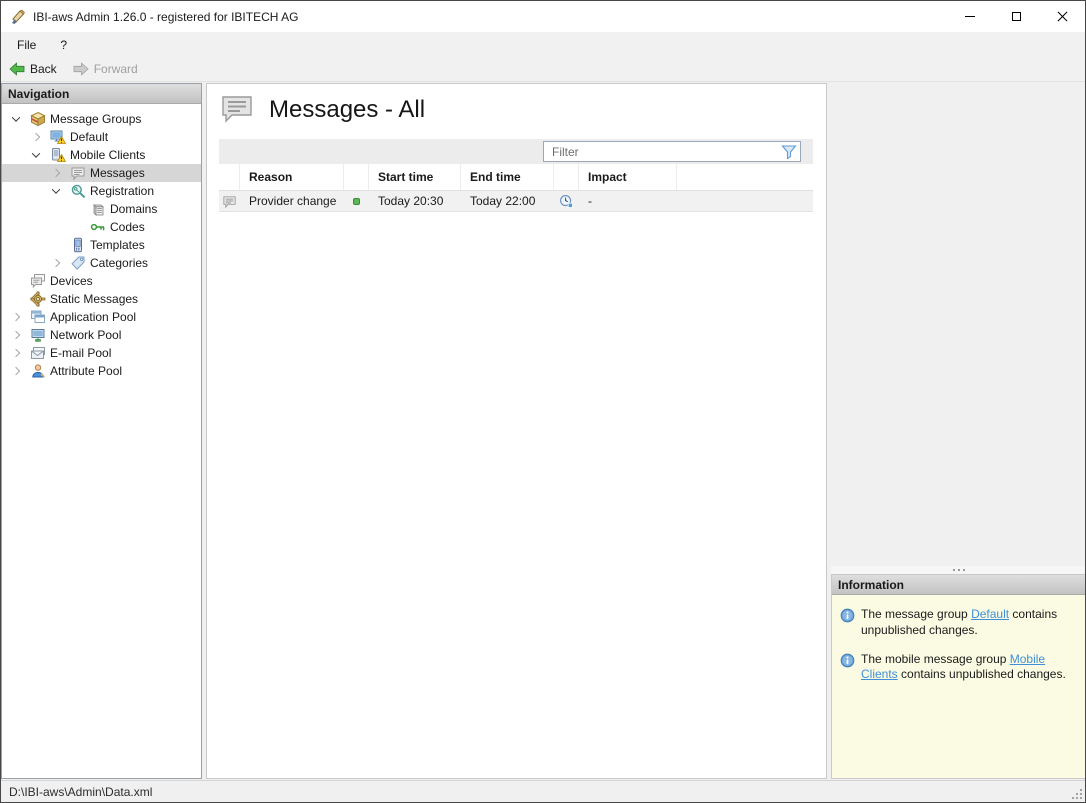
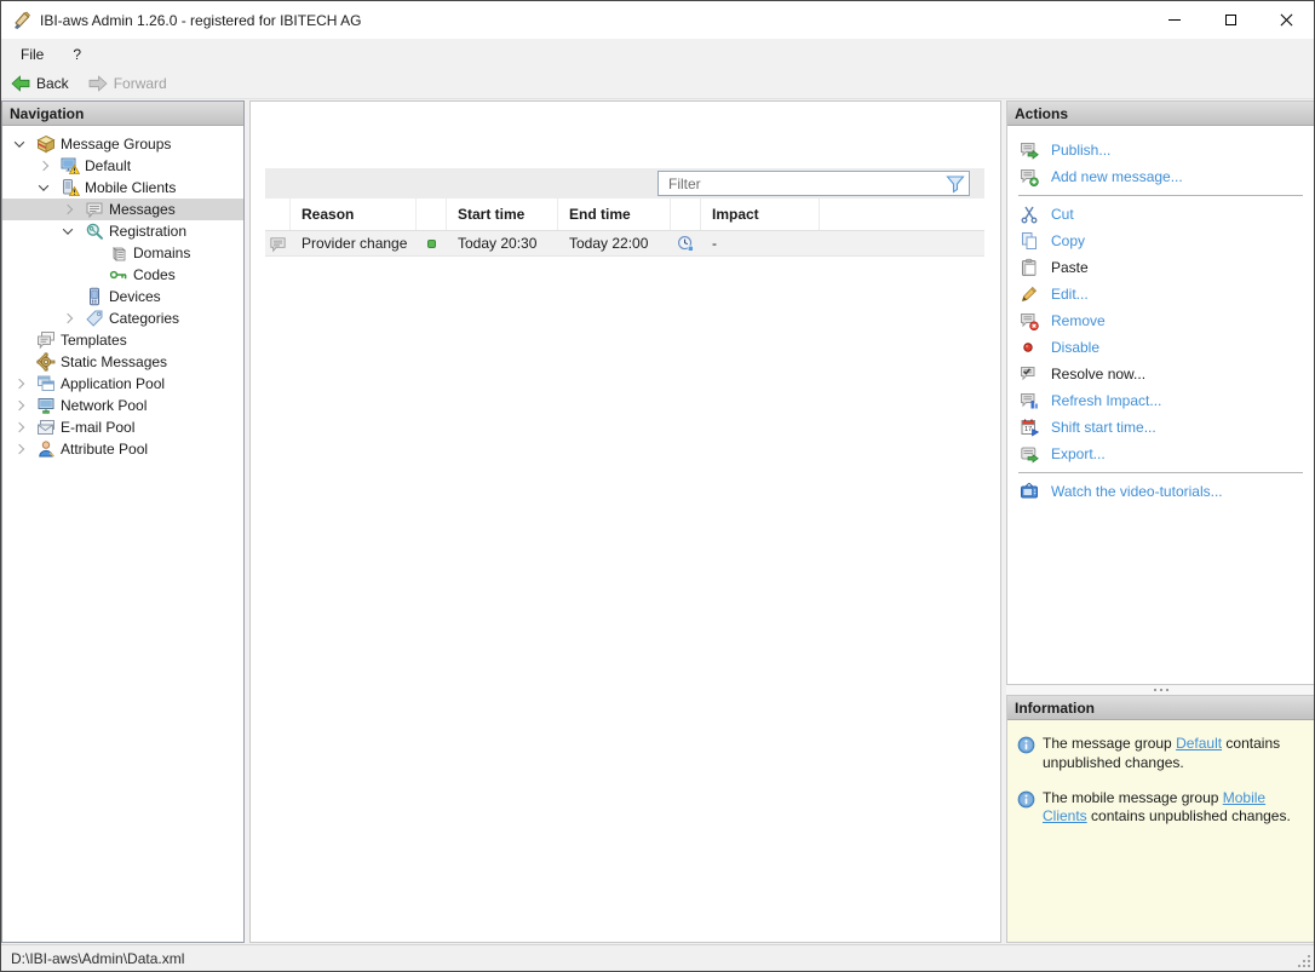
  IBI-aws Admin 1.26.0 - registered for IBITECH AG
  File
  ?
  Back
  Forward
  Navigation
  Message Groups
  Default
  Mobile Clients
  Messages
  Registration
  Domains
  Codes
- Templates
+ Devices
  Categories
- Devices
+ Templates
  Static Messages
  Application Pool
  Network Pool
  E-mail Pool
  Attribute Pool
- Messages - All
  Filter
  Reason
  Start time
  End time
  Impact
  Provider change
  Today 20:30
  Today 22:00
  -
+ Actions
+ Publish...
+ Add new message...
+ Cut
+ Copy
+ Paste
+ Edit...
+ Remove
+ Disable
+ Resolve now...
+ Refresh Impact...
+ Shift start time...
+ Export...
+ Watch the video-tutorials...
  Information
  The message group Default contains unpublished changes.
  The mobile message group Mobile Clients contains unpublished changes.
  D:\IBI-aws\Admin\Data.xml
